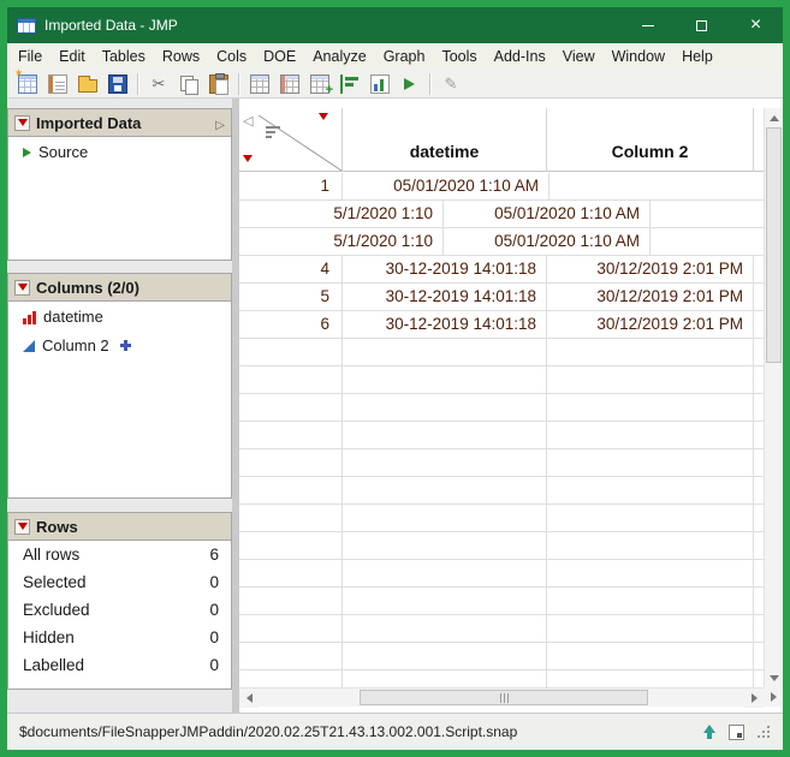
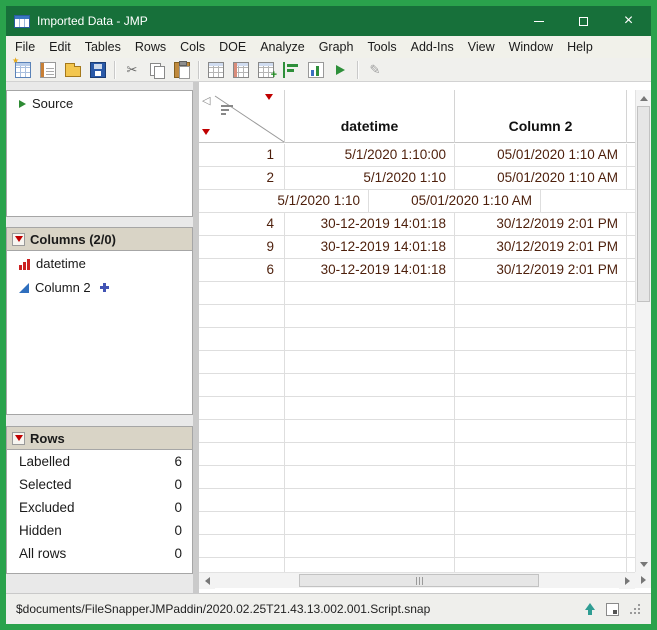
  Imported Data - JMP
  File
  Edit
  Tables
  Rows
  Cols
  DOE
  Analyze
  Graph
  Tools
  Add-Ins
  View
  Window
  Help
- Imported Data
  Source
  Columns (2/0)
  datetime
  Column 2
  Rows
- All rows
+ Labelled
  6
  Selected
  0
  Excluded
  0
  Hidden
  0
- Labelled
+ All rows
  0
  datetime
  Column 2
  1
+ 5/1/2020 1:10:00
  05/01/2020 1:10 AM
+ 2
  5/1/2020 1:10
  05/01/2020 1:10 AM
  5/1/2020 1:10
  05/01/2020 1:10 AM
  4
  30-12-2019 14:01:18
  30/12/2019 2:01 PM
- 5
+ 9
  30-12-2019 14:01:18
  30/12/2019 2:01 PM
  6
  30-12-2019 14:01:18
  30/12/2019 2:01 PM
  $documents/FileSnapperJMPaddin/2020.02.25T21.43.13.002.001.Script.snap
